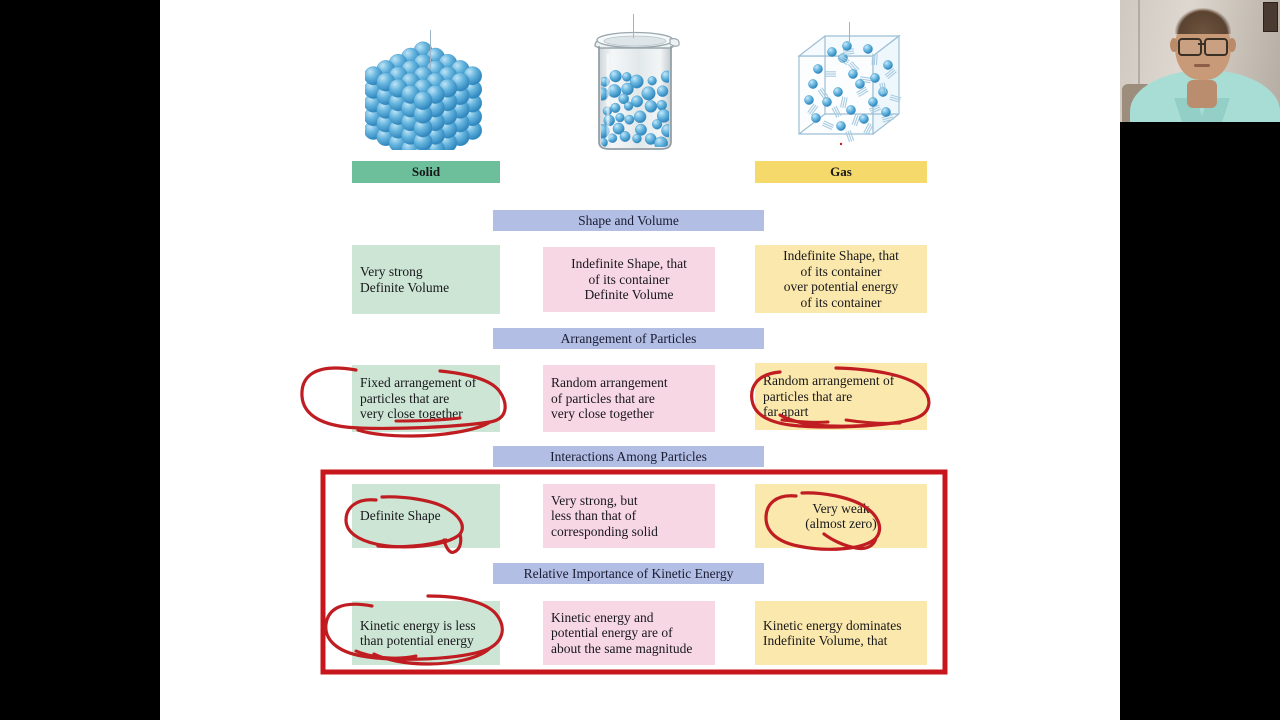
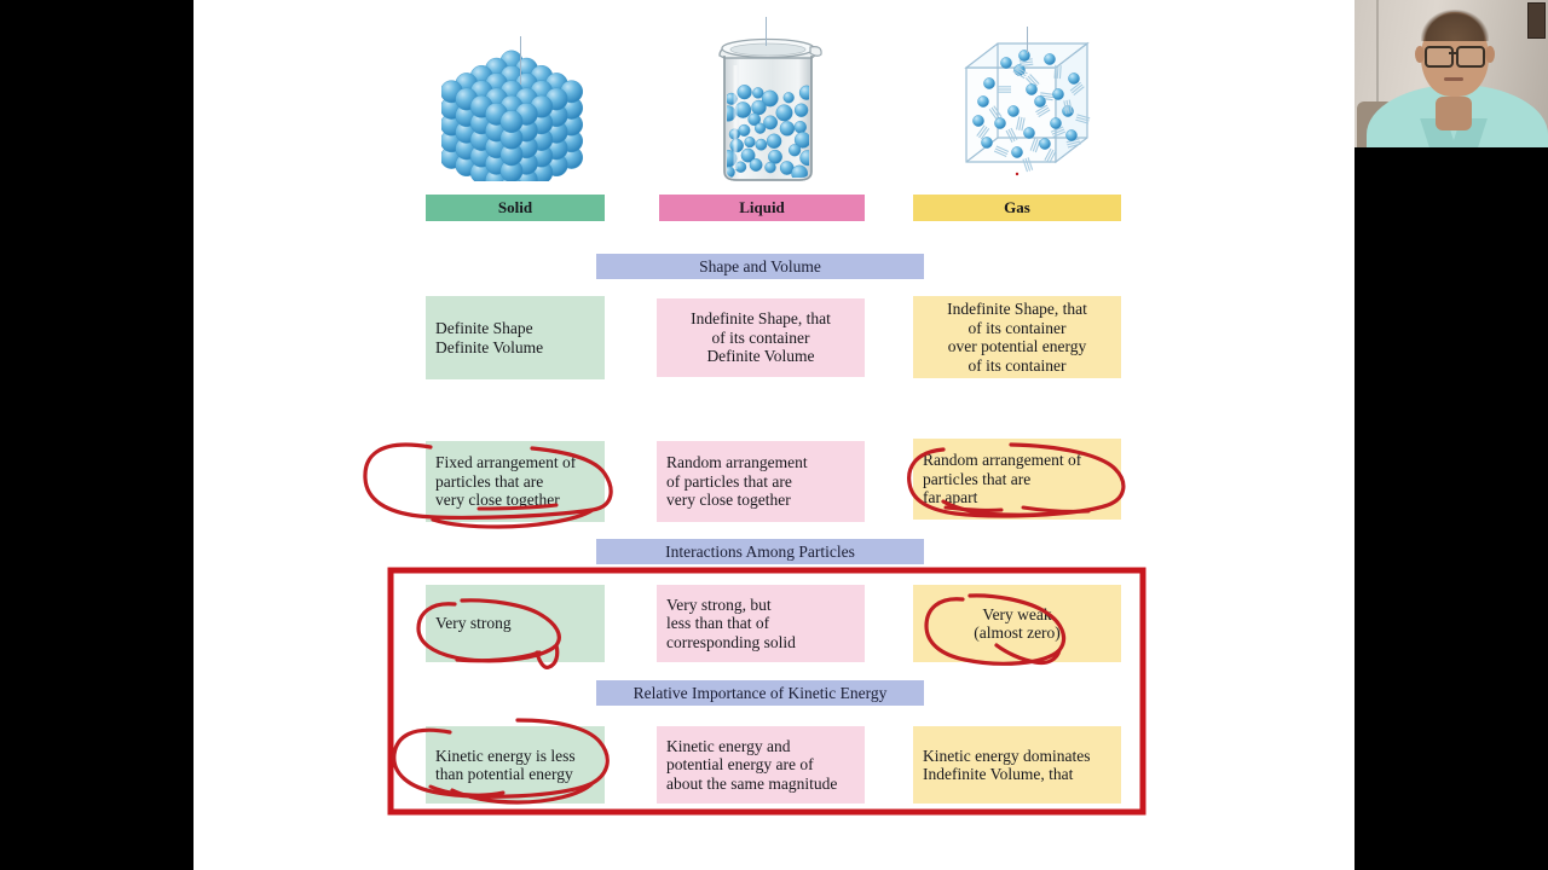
  Solid
+ Liquid
  Gas
  Shape and Volume
- Very strong
+ Definite Shape
  Definite Volume
  Indefinite Shape, that
  of its container
  Definite Volume
  Indefinite Shape, that
  of its container
  over potential energy
  of its container
- Arrangement of Particles
  Fixed arrangement of
  particles that are
  very close together
  Random arrangement
  of particles that are
  very close together
  Random arrangement of
  particles that are
  far apart
  Interactions Among Particles
- Definite Shape
+ Very strong
  Very strong, but
  less than that of
  corresponding solid
  Very wea
  (almost zero)
  Relative Importance of Kinetic Energy
  Kinetic energy is less
  than potential energy
  Kinetic energy and
  potential energy are of
  about the same magnitude
  Kinetic energy dominates
  Indefinite Volume, that
